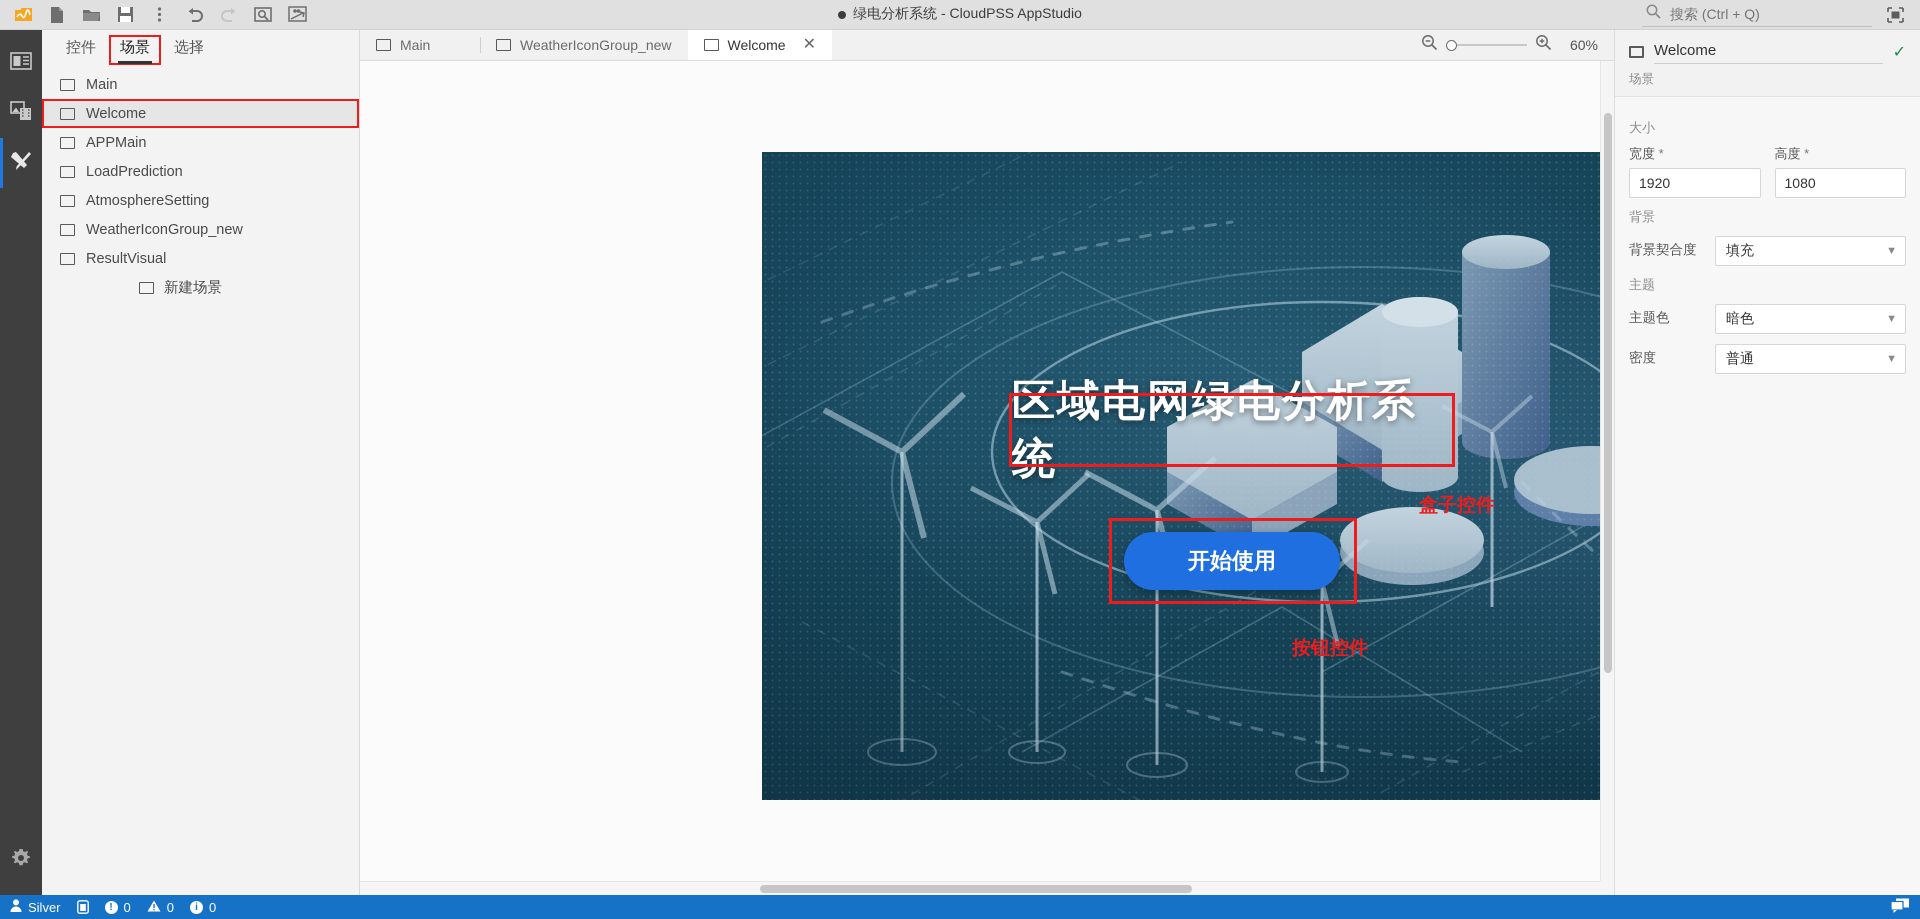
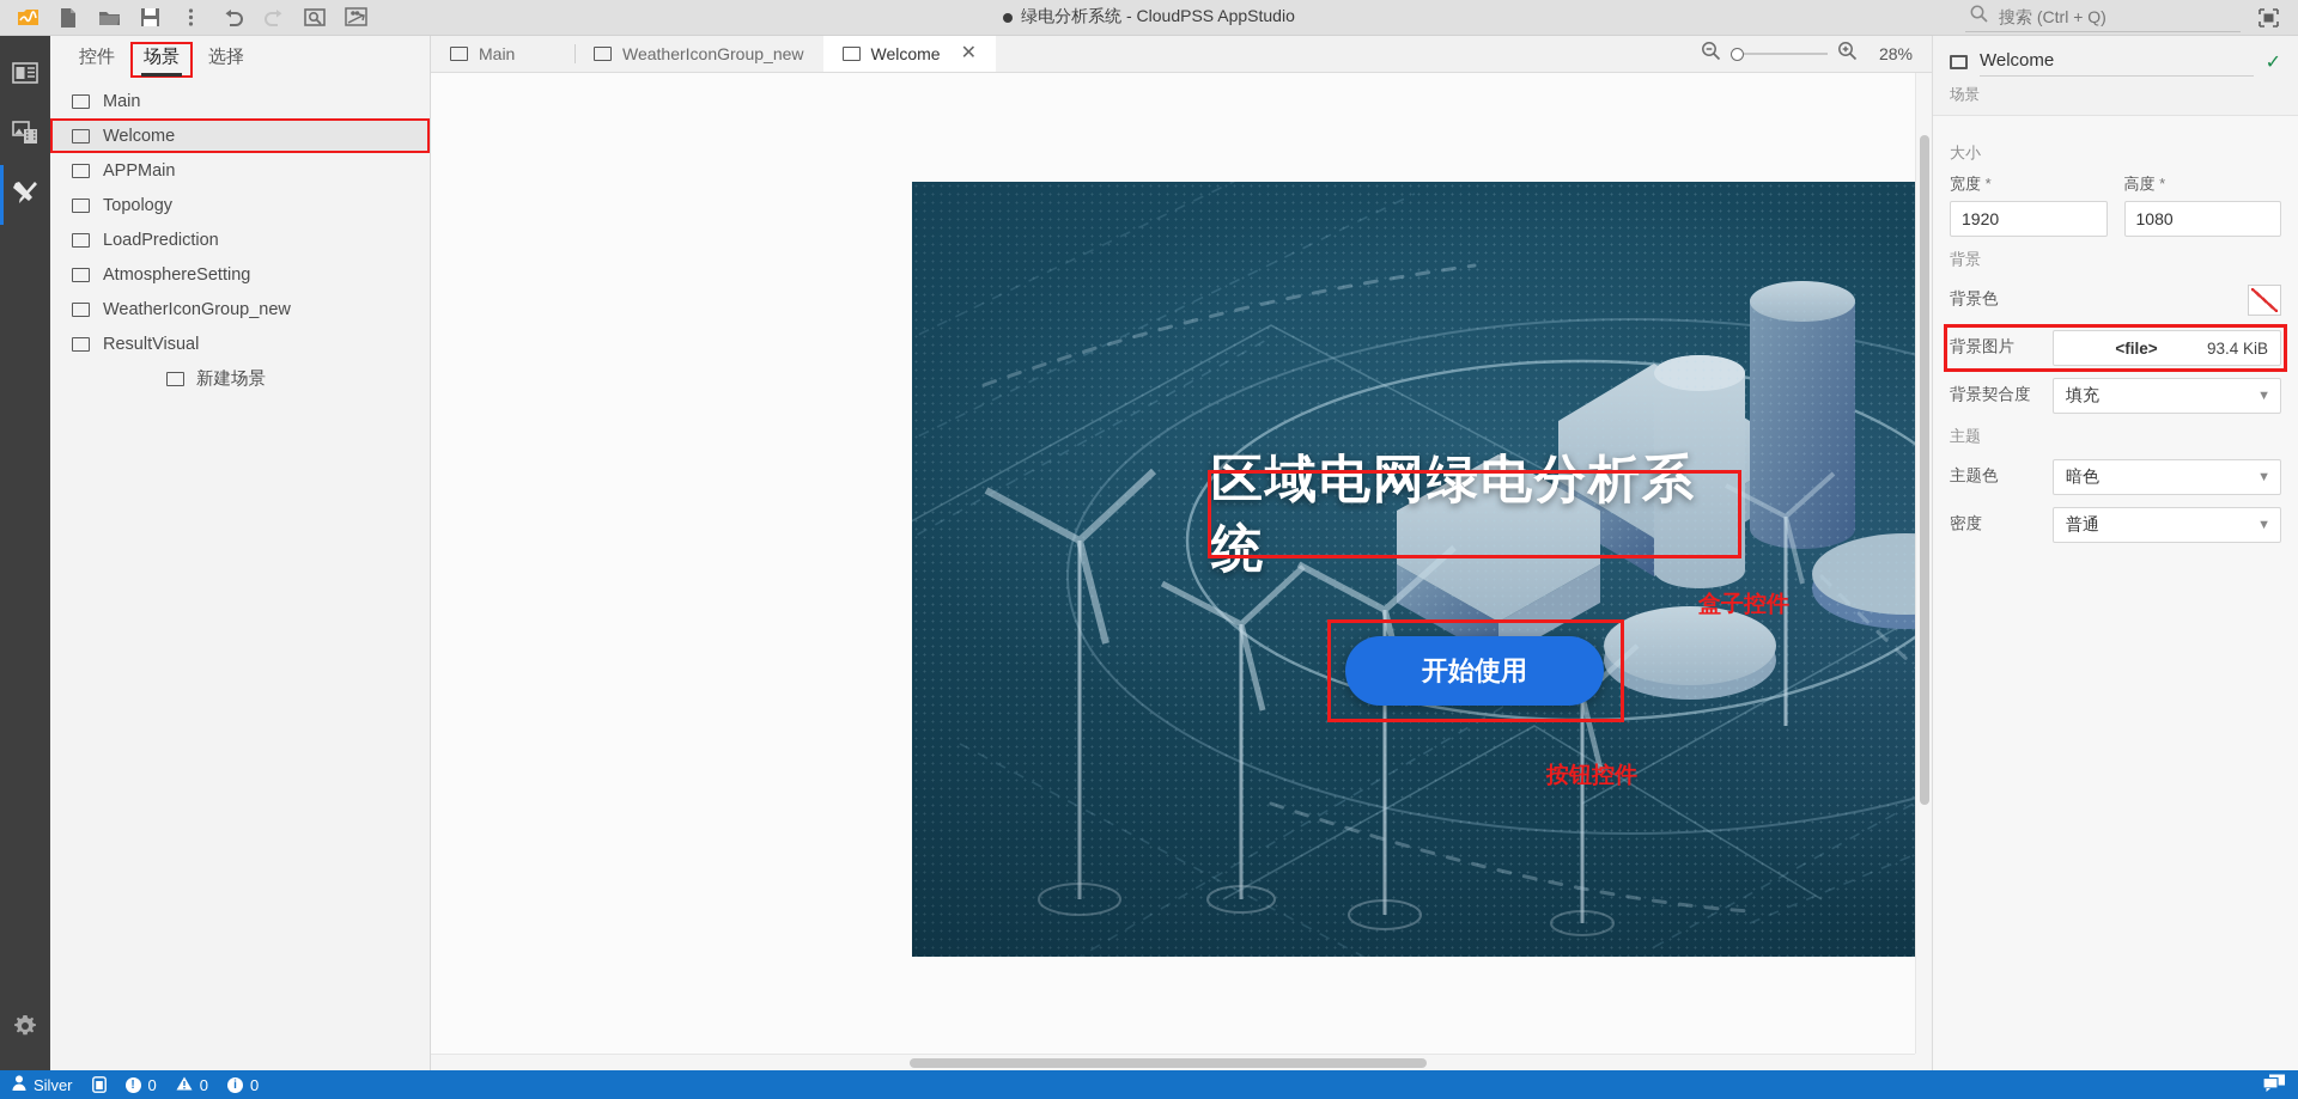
  绿电分析系统 - CloudPSS AppStudio
  搜索 (Ctrl + Q)
  控件
  场景
  选择
  Main
  Welcome
  APPMain
+ Topology
  LoadPrediction
  AtmosphereSetting
  WeatherIconGroup_new
  ResultVisual
  新建场景
  Main
  WeatherIconGroup_new
  Welcome
  ✕
- 60%
+ 28%
  区域电网绿电分析系统
  开始使用
  盒子控件
  按钮控件
  Welcome
  ✓
  场景
  大小
  宽度 *
  1920
  高度 *
  1080
  背景
+ 背景色
+ 背景图片
+ <file>
+ 93.4 KiB
  背景契合度
  填充
  ▼
  主题
  主题色
  暗色
  ▼
  密度
  普通
  ▼
  Silver
  !
  0
  0
  i
  0
